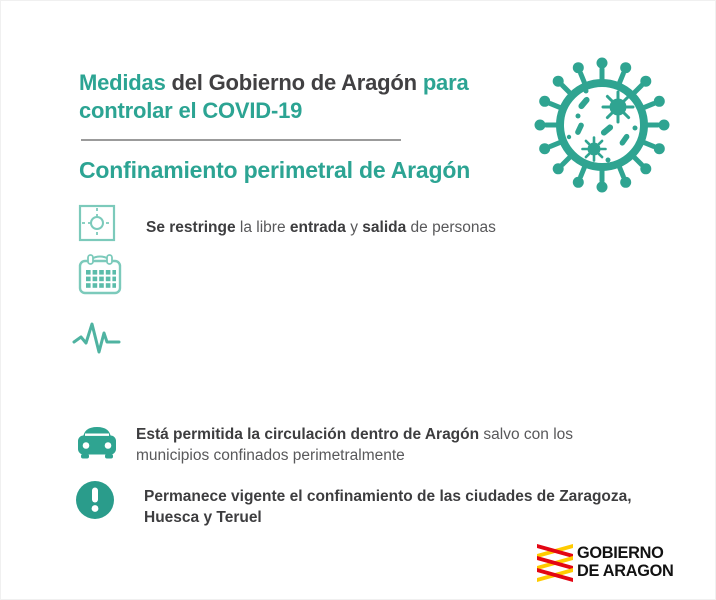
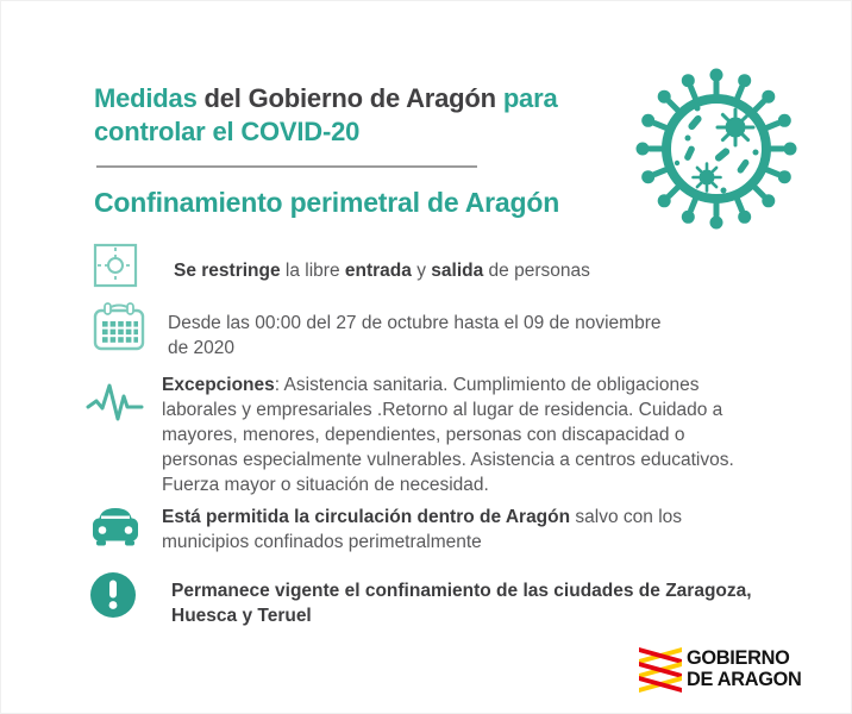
  Medidas del Gobierno de Aragón para
- controlar el COVID-19
+ controlar el COVID-20
  Confinamiento perimetral de Aragón
  Se restringe la libre entrada y salida de personas
+ Desde las 00:00 del 27 de octubre hasta el 09 de noviembre
+ de 2020
+ Excepciones: Asistencia sanitaria. Cumplimiento de obligaciones
+ laborales y empresariales .Retorno al lugar de residencia. Cuidado a
+ mayores, menores, dependientes, personas con discapacidad o
+ personas especialmente vulnerables. Asistencia a centros educativos.
+ Fuerza mayor o situación de necesidad.
  Está permitida la circulación dentro de Aragón salvo con los
  municipios confinados perimetralmente
  Permanece vigente el confinamiento de las ciudades de Zaragoza,
  Huesca y Teruel
  GOBIERNO
  DE ARAGON
